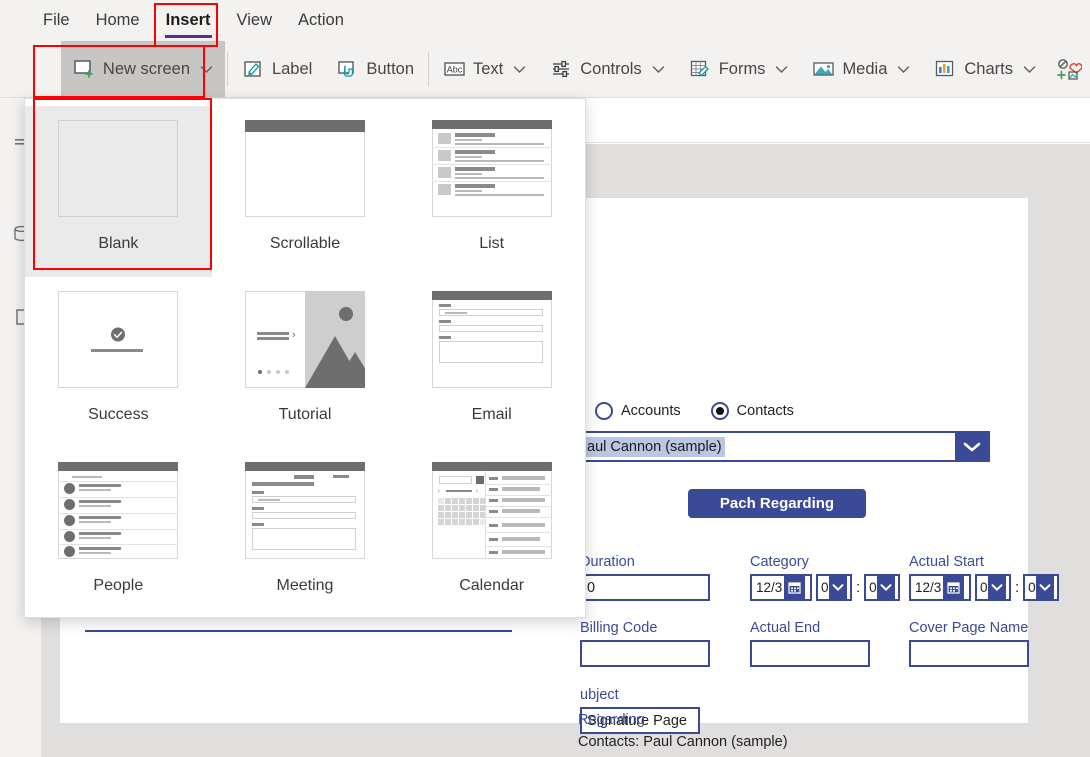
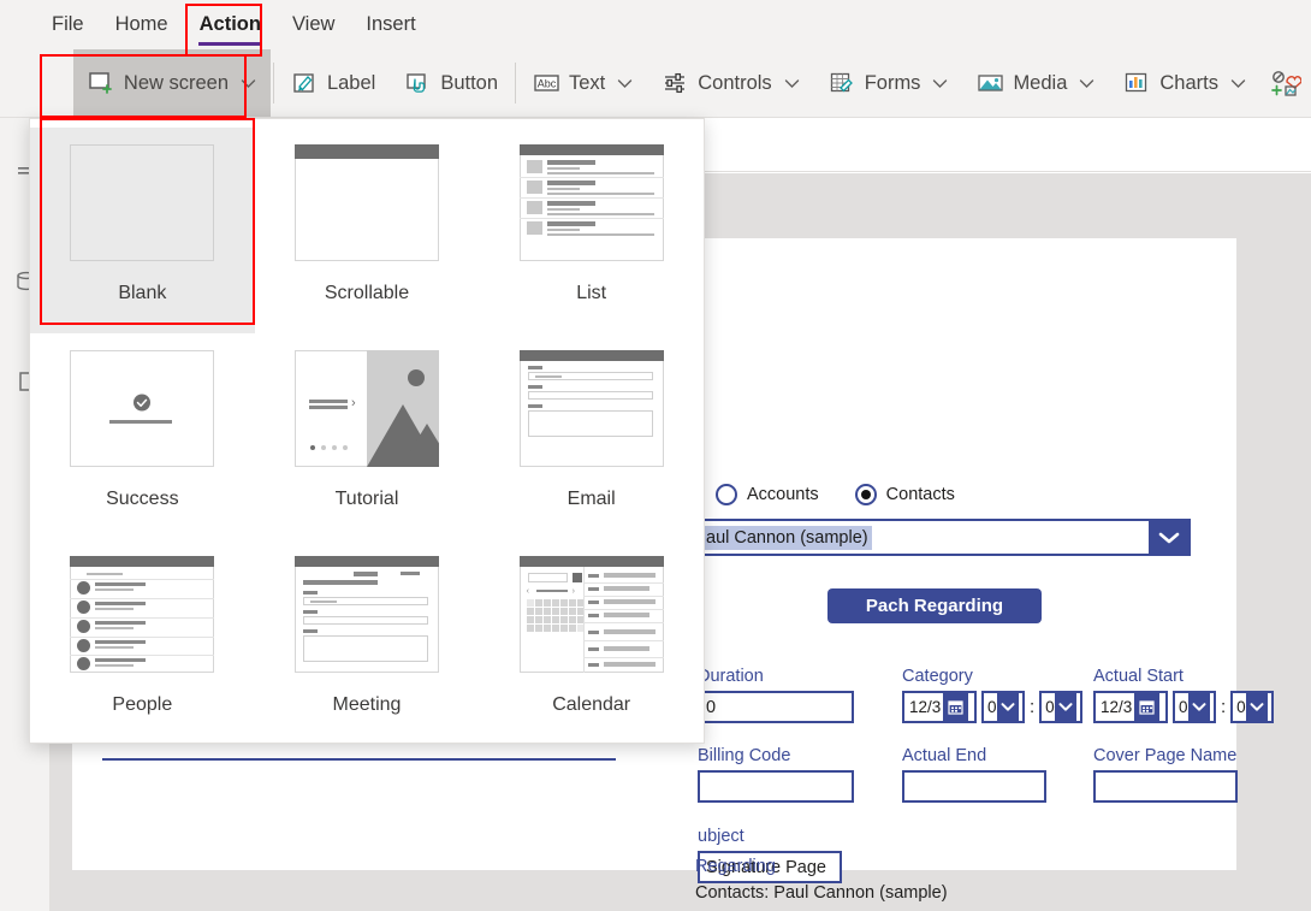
  Accounts
  Contacts
  aul Cannon (sample)
  Pach Regarding
  uration
  0
  Category
  12/3
  0
  :
  0
  Actual Start
  12/3
  0
  :
  0
  Billing Code
  Actual End
  Cover Page Name
  ubject
  Signature Page
  Regarding
  Contacts: Paul Cannon (sample)
  File
  Home
- Insert
+ Action
  View
- Action
+ Insert
  New screen
  Label
  Button
  Abc
  Text
  Controls
  Forms
  Media
  Charts
  Blank
  Scrollable
  List
  Success
  ›
  Tutorial
  Email
  People
  Meeting
  Calendar
